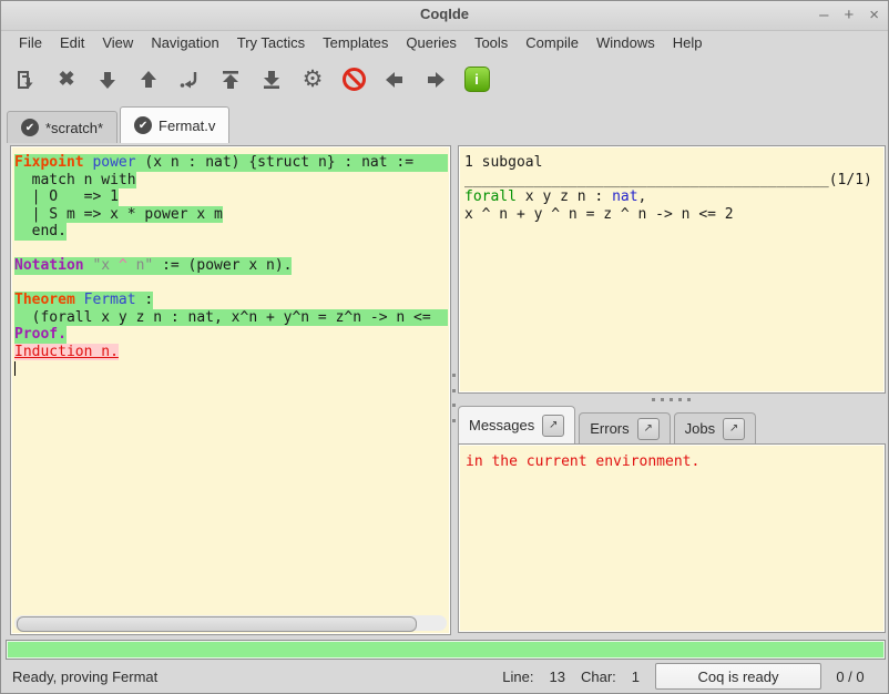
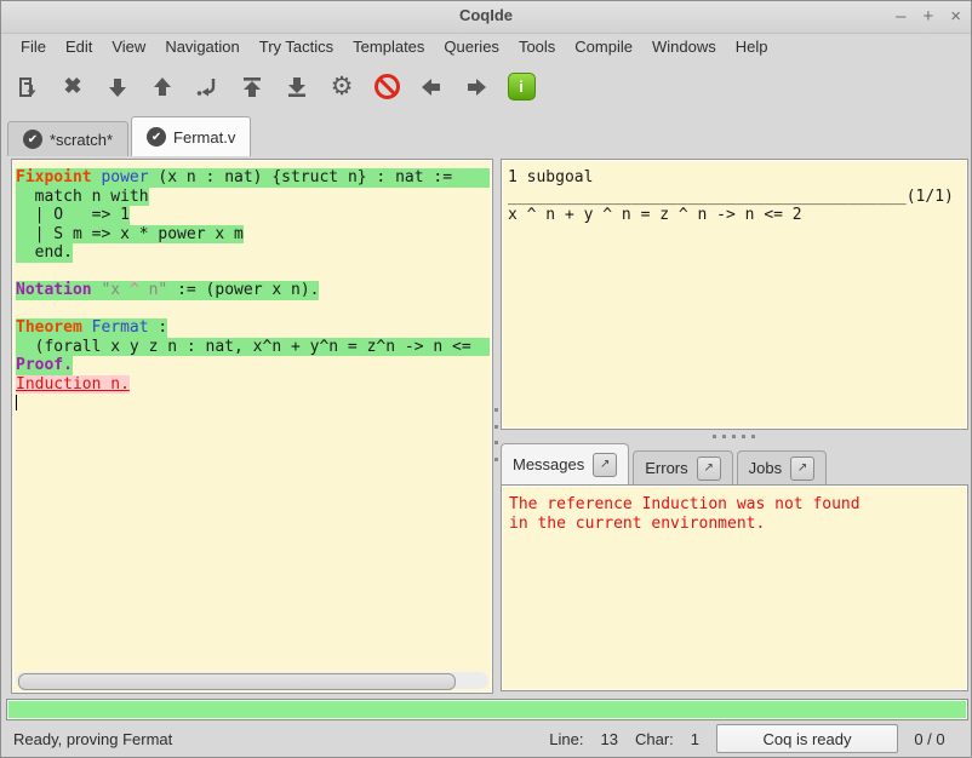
  CoqIde
  –
  +
  ×
  File
  Edit
  View
  Navigation
  Try Tactics
  Templates
  Queries
  Tools
  Compile
  Windows
  Help
  ✖
  ⚙
  i
  ✔
  *scratch*
  ✔
  Fermat.v
  Fixpoint power (x n : nat) {struct n} : nat :=
  match n with
  | O => 1
  | S m => x * power x m
  end.
  Notation "x ^ n" := (power x n).
  Theorem Fermat :
  (forall x y z n : nat, x^n + y^n = z^n -> n <=
  Proof.
  Induction n.
  1 subgoal
  __________________________________________(1/1)
- forall x y z n : nat,
  x ^ n + y ^ n = z ^ n -> n <= 2
  Messages
  ↗
  Errors
  ↗
  Jobs
  ↗
+ The reference Induction was not found
  in the current environment.
  Ready, proving Fermat
  Line:
  13
  Char:
  1
  Coq is ready
  0 / 0
